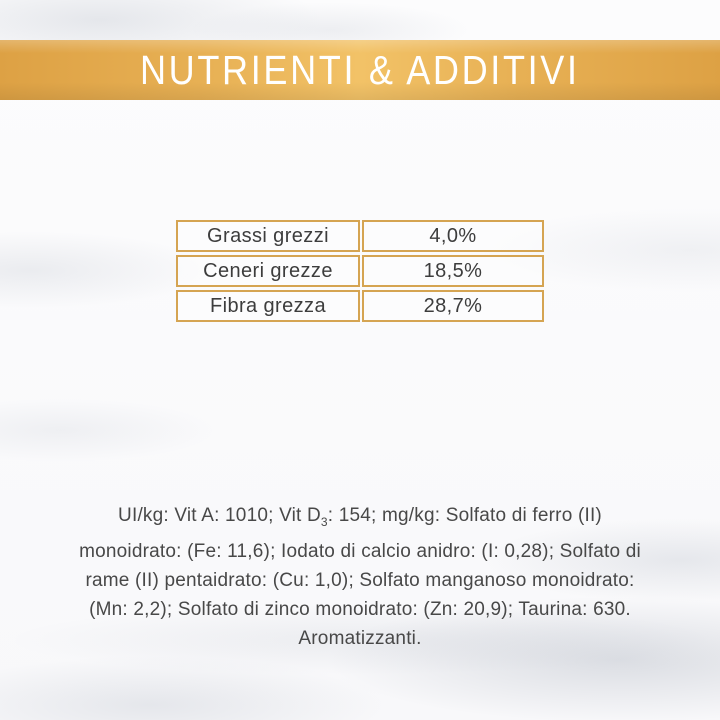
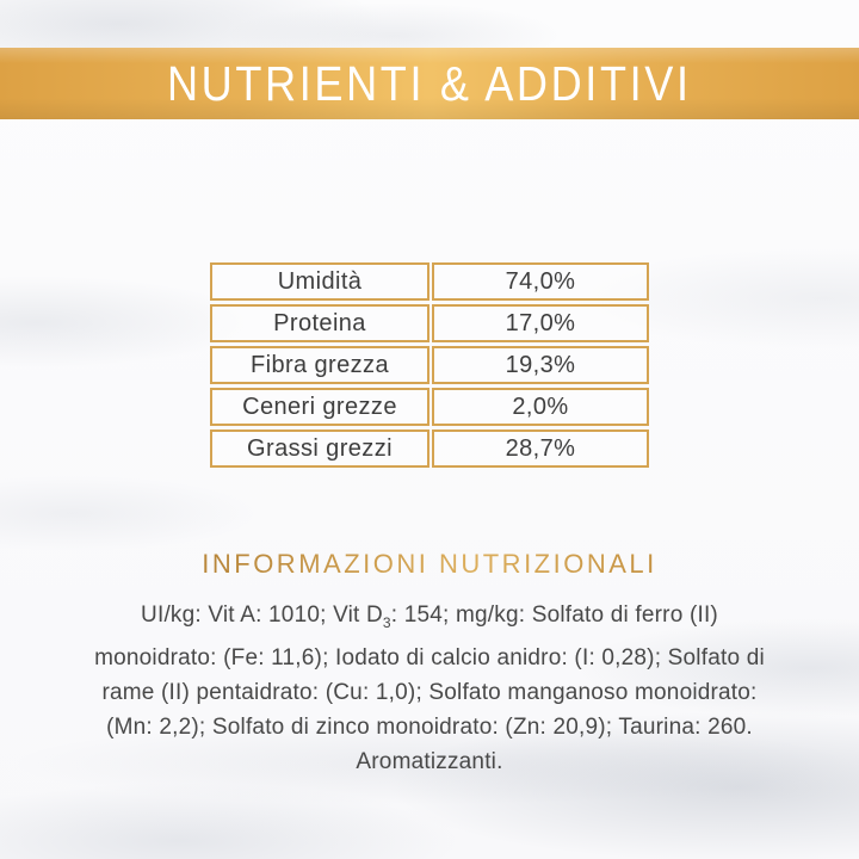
  NUTRIENTI & ADDITIVI
+ Umidità
+ 74,0%
+ Proteina
+ 17,0%
- Grassi grezzi
+ Fibra grezza
- 4,0%
+ 19,3%
  Ceneri grezze
- 18,5%
+ 2,0%
- Fibra grezza
+ Grassi grezzi
  28,7%
+ INFORMAZIONI NUTRIZIONALI
- UI/kg: Vit A: 1010; Vit D3: 154; mg/kg: Solfato di ferro (II) monoidrato: (Fe: 11,6); Iodato di calcio anidro: (I: 0,28); Solfato di rame (II) pentaidrato: (Cu: 1,0); Solfato manganoso monoidrato: (Mn: 2,2); Solfato di zinco monoidrato: (Zn: 20,9); Taurina: 630. Aromatizzanti.
+ UI/kg: Vit A: 1010; Vit D3: 154; mg/kg: Solfato di ferro (II) monoidrato: (Fe: 11,6); Iodato di calcio anidro: (I: 0,28); Solfato di rame (II) pentaidrato: (Cu: 1,0); Solfato manganoso monoidrato: (Mn: 2,2); Solfato di zinco monoidrato: (Zn: 20,9); Taurina: 260. Aromatizzanti.
